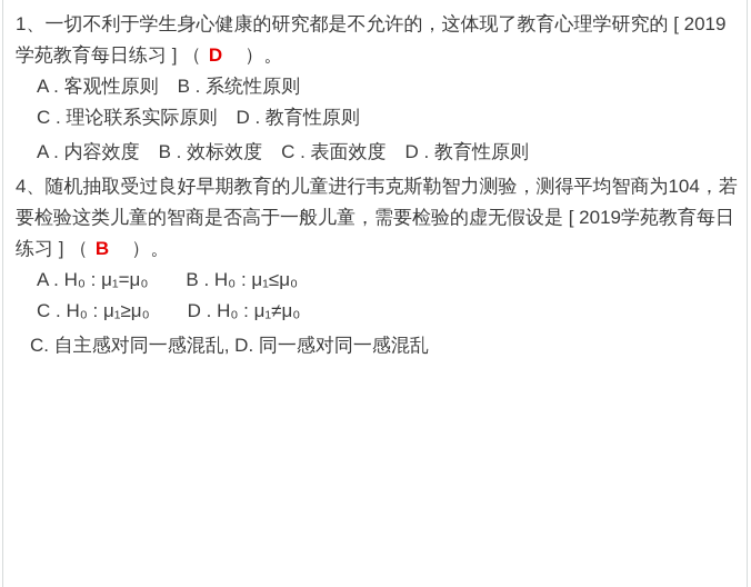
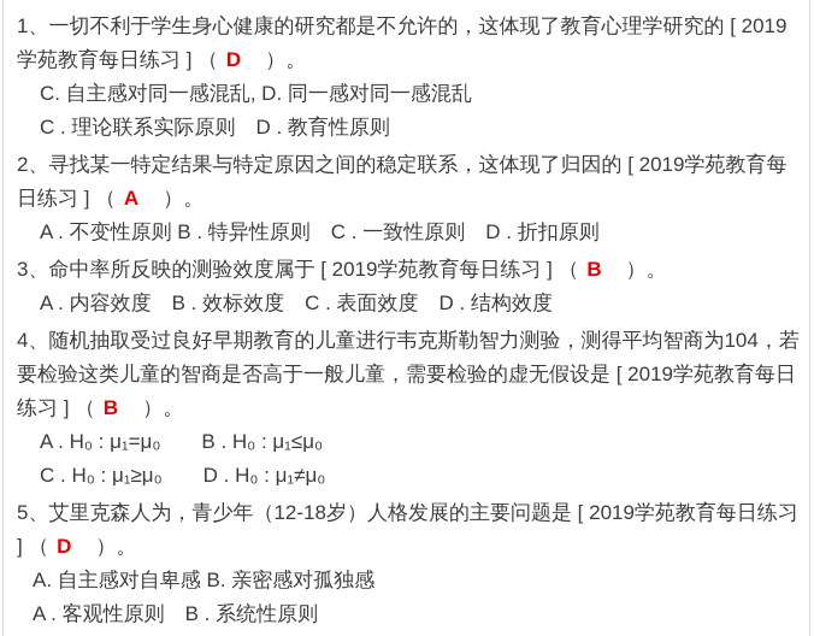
  1、一切不利于学生身心健康的研究都是不允许的，这体现了教育心理学研究的 [ 2019学苑教育每日练习 ] （ D ）。
- A . 客观性原则 B . 系统性原则
+ C. 自主感对同一感混乱, D. 同一感对同一感混乱
  C . 理论联系实际原则 D . 教育性原则
+ 2、寻找某一特定结果与特定原因之间的稳定联系，这体现了归因的 [ 2019学苑教育每日练习 ] （ A ）。
+ A . 不变性原则 B . 特异性原则 C . 一致性原则 D . 折扣原则
+ 3、命中率所反映的测验效度属于 [ 2019学苑教育每日练习 ] （ B ）。
- A . 内容效度 B . 效标效度 C . 表面效度 D . 教育性原则
+ A . 内容效度 B . 效标效度 C . 表面效度 D . 结构效度
  4、随机抽取受过良好早期教育的儿童进行韦克斯勒智力测验，测得平均智商为104，若要检验这类儿童的智商是否高于一般儿童，需要检验的虚无假设是 [ 2019学苑教育每日练习 ] （ B ）。
  A . H₀ : μ₁=μ₀ B . H₀ : μ₁≤μ₀
  C . H₀ : μ₁≥μ₀ D . H₀ : μ₁≠μ₀
+ 5、艾里克森人为，青少年（12-18岁）人格发展的主要问题是 [ 2019学苑教育每日练习 ] （ D ）。
+ A. 自主感对自卑感 B. 亲密感对孤独感
- C. 自主感对同一感混乱, D. 同一感对同一感混乱
+ A . 客观性原则 B . 系统性原则
